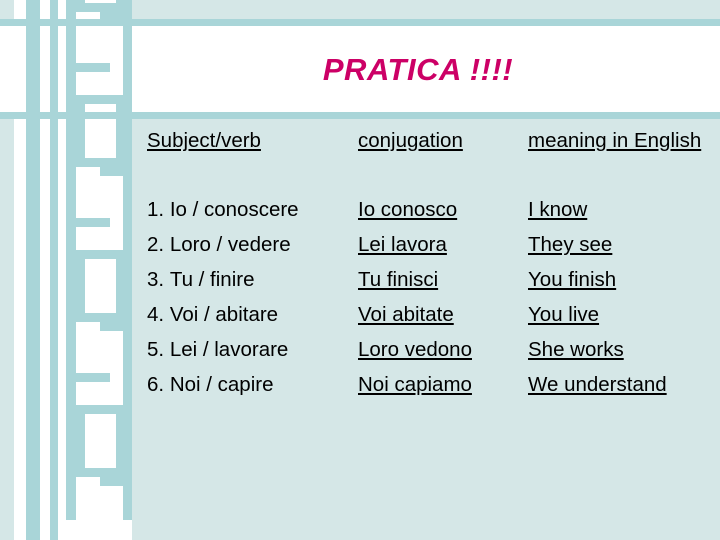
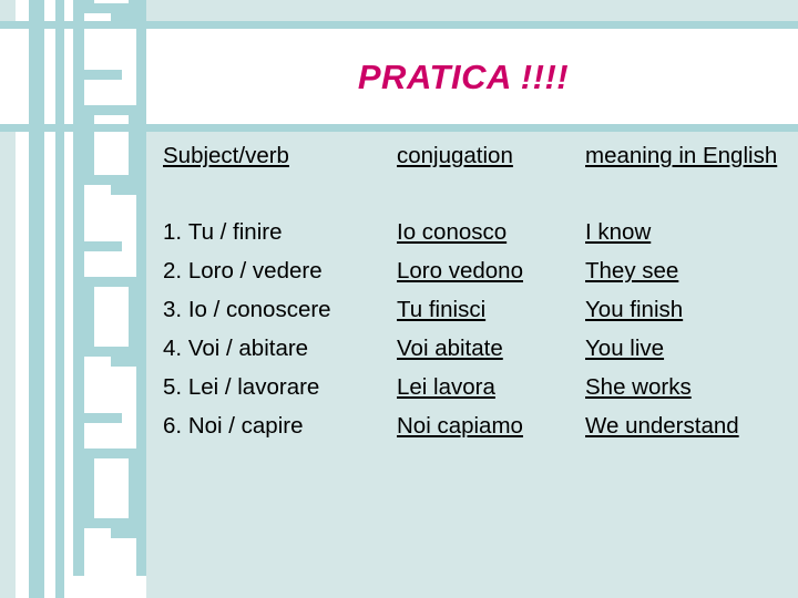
  PRATICA !!!!
  Subject/verb	conjugation	meaning in English
- 1. Io / conoscere	Io conosco	I know
+ 1. Tu / finire	Io conosco	I know
- 2. Loro / vedere	Lei lavora	They see
+ 2. Loro / vedere	Loro vedono	They see
- 3. Tu / finire	Tu finisci	You finish
+ 3. Io / conoscere	Tu finisci	You finish
  4. Voi / abitare	Voi abitate	You live
- 5. Lei / lavorare	Loro vedono	She works
+ 5. Lei / lavorare	Lei lavora	She works
  6. Noi / capire	Noi capiamo	We understand
